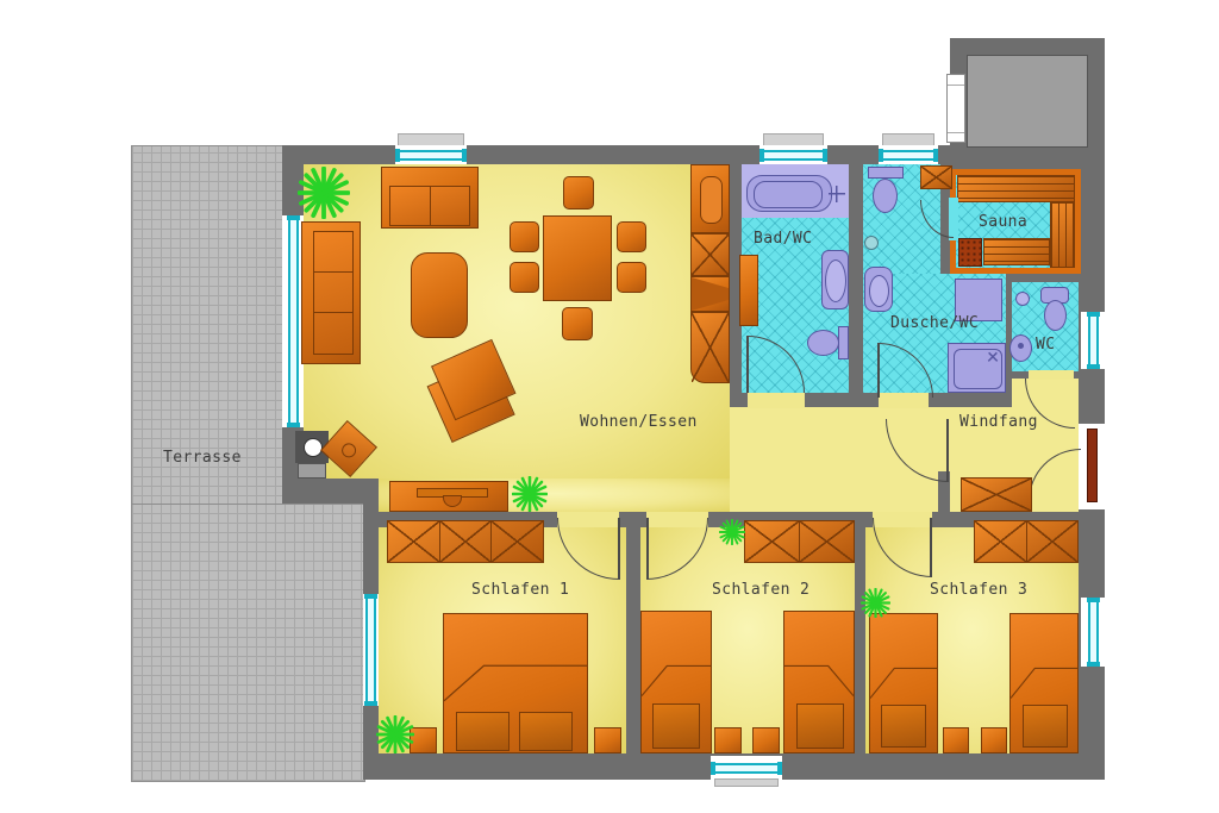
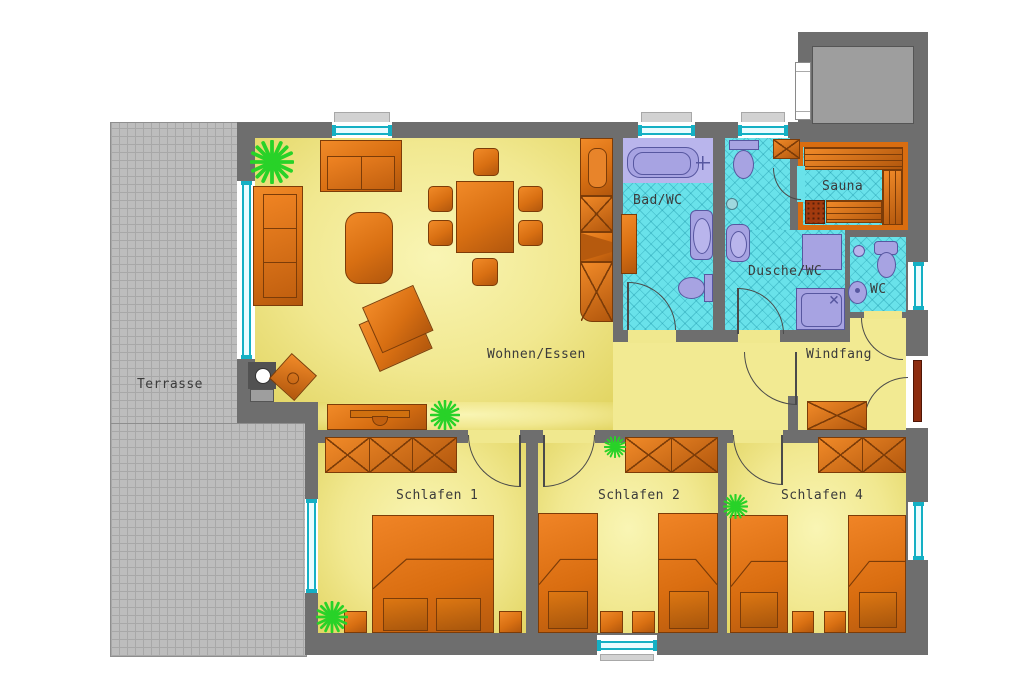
  Terrasse
  Wohnen/Essen
  Bad/WC
  Dusche/WC
  Sauna
  WC
  Windfang
  Schlafen 1
  Schlafen 2
- Schlafen 3
+ Schlafen 4
